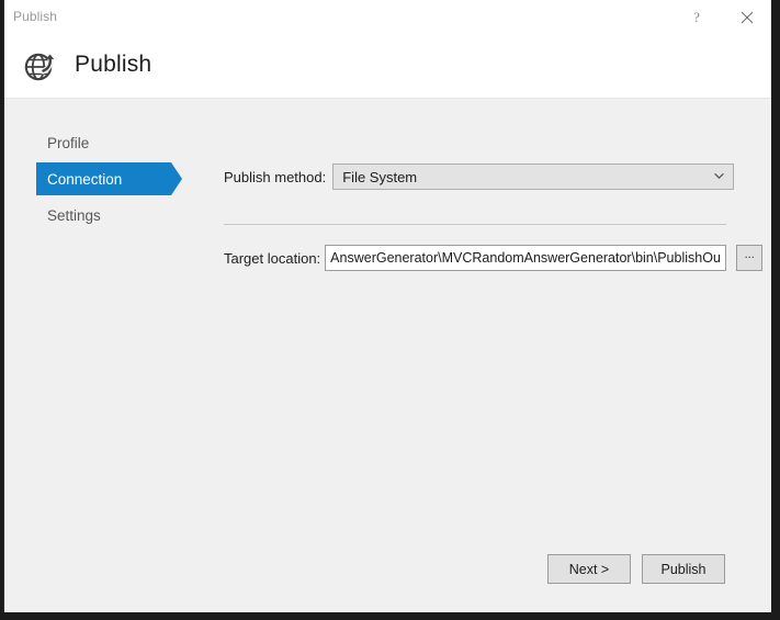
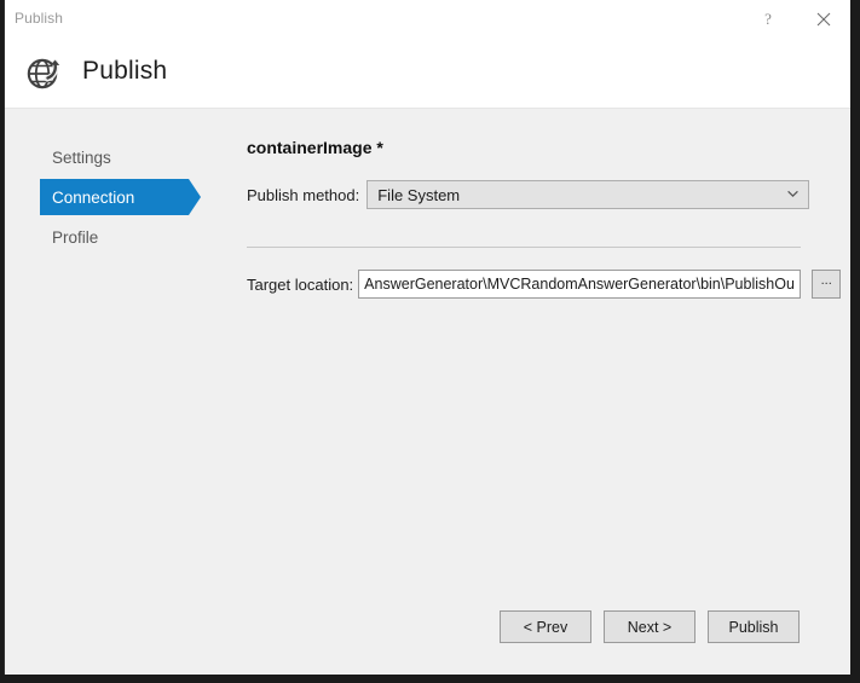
  Publish
  ?
  Publish
- Profile
+ Settings
  Connection
- Settings
+ Profile
+ containerImage *
  Publish method:
  File System
  Target location:
  AnswerGenerator\MVCRandomAnswerGenerator\bin\PublishOu
  ...
+ < Prev
  Next >
  Publish
